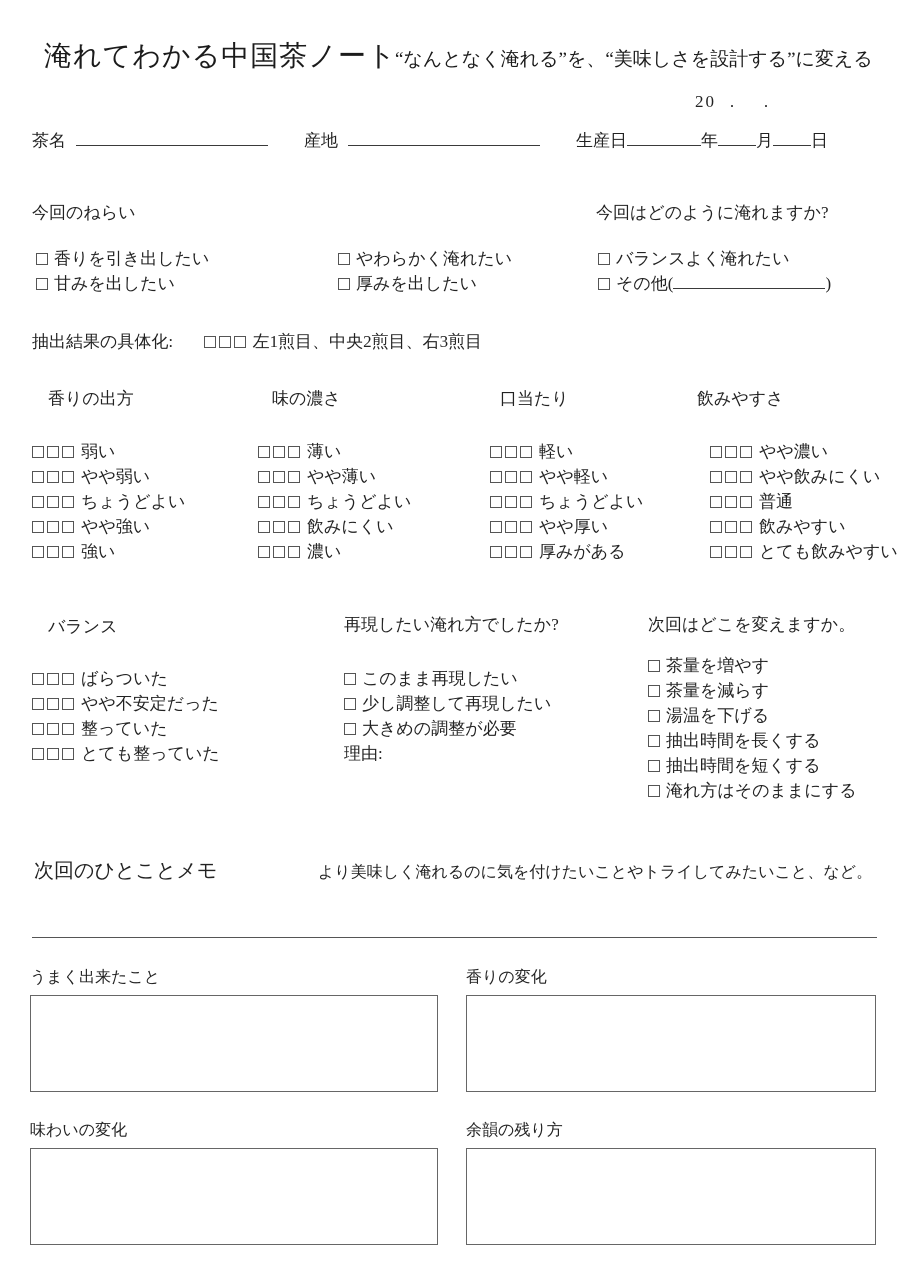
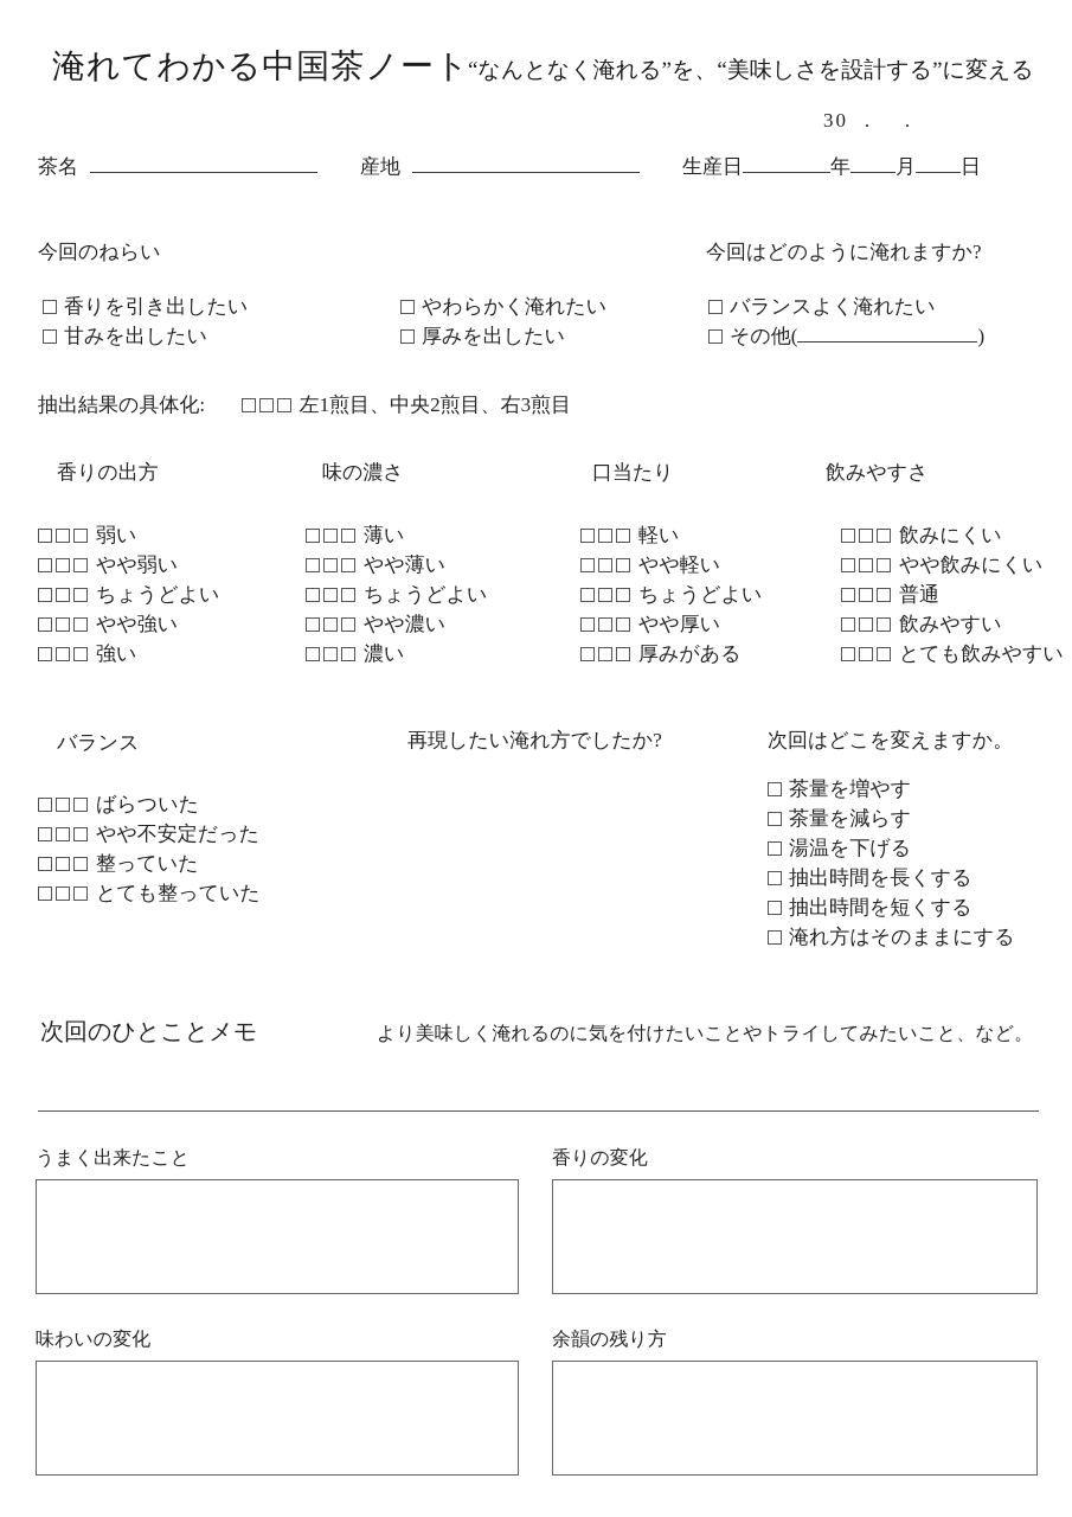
  淹れてわかる中国茶ノート
  “なんとなく淹れる”を、“美味しさを設計する”に変える
- 20 . .
+ 30 . .
  茶名
  産地
  生産日
  年
  月
  日
  今回のねらい
  今回はどのように淹れますか?
  香りを引き出したい
  甘みを出したい
  やわらかく淹れたい
  厚みを出したい
  バランスよく淹れたい
  その他( )
  抽出結果の具体化: 左1煎目、中央2煎目、右3煎目
  香りの出方
  味の濃さ
  口当たり
  飲みやすさ
  弱い
  やや弱い
  ちょうどよい
  やや強い
  強い
  薄い
  やや薄い
  ちょうどよい
- 飲みにくい
+ やや濃い
  濃い
  軽い
  やや軽い
  ちょうどよい
  やや厚い
  厚みがある
- やや濃い
+ 飲みにくい
  やや飲みにくい
  普通
  飲みやすい
  とても飲みやすい
  バランス
  再現したい淹れ方でしたか?
  次回はどこを変えますか。
  ばらついた
  やや不安定だった
  整っていた
  とても整っていた
- このまま再現したい
- 少し調整して再現したい
- 大きめの調整が必要
- 理由:
  茶量を増やす
  茶量を減らす
  湯温を下げる
  抽出時間を長くする
  抽出時間を短くする
  淹れ方はそのままにする
  次回のひとことメモ
  より美味しく淹れるのに気を付けたいことやトライしてみたいこと、など。
  うまく出来たこと
  香りの変化
  味わいの変化
  余韻の残り方
